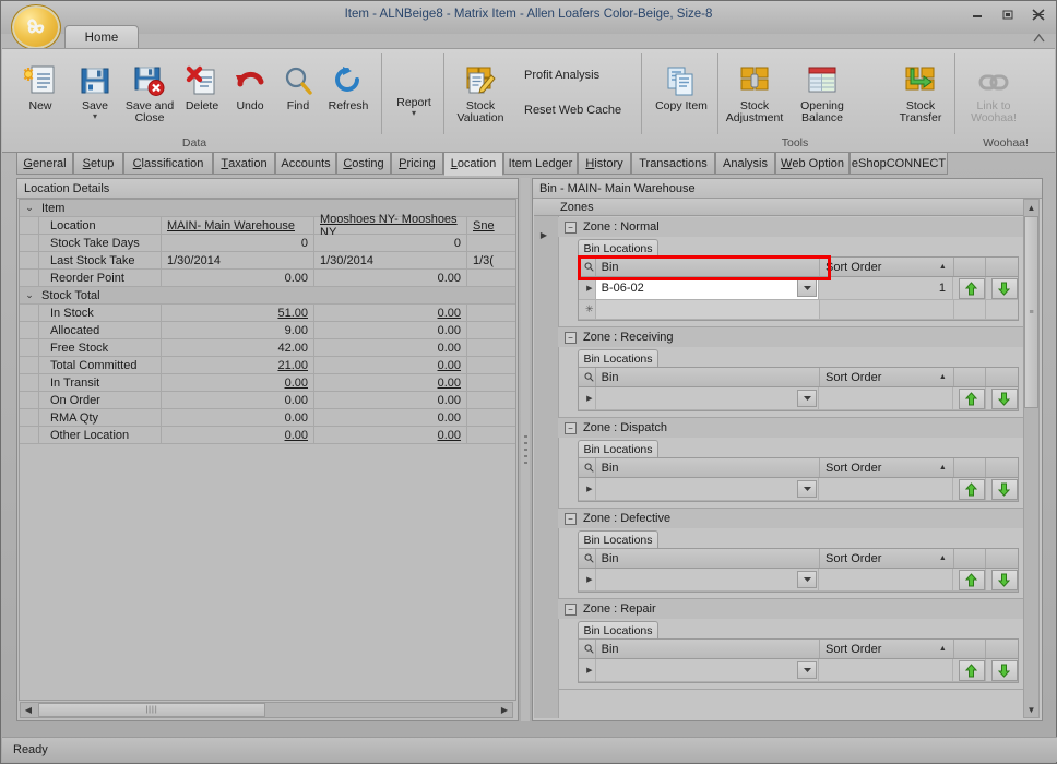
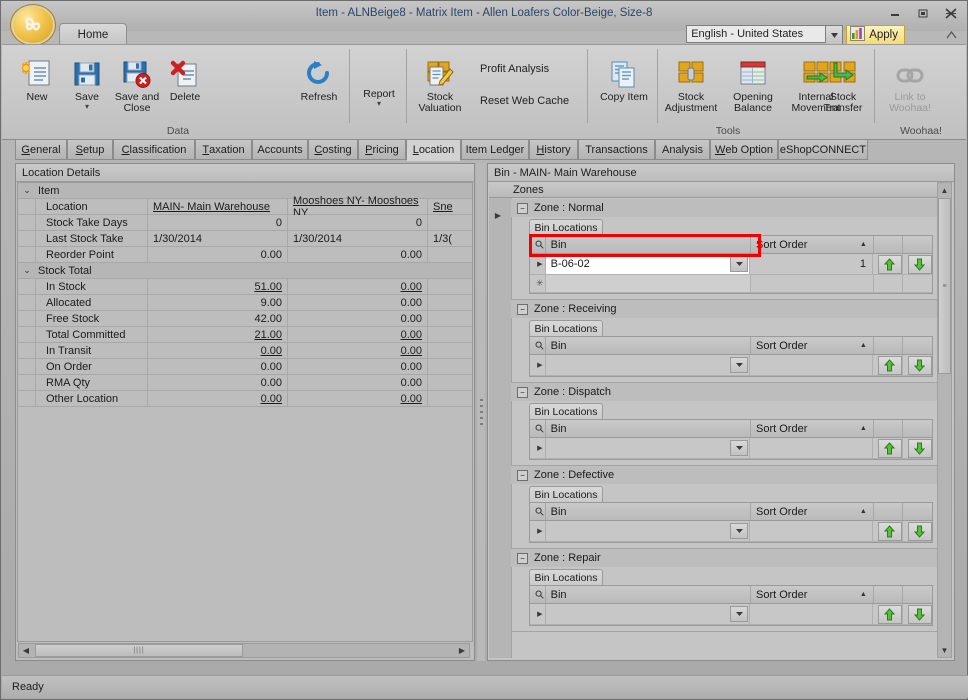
  Item - ALNBeige8 - Matrix Item - Allen Loafers Color-Beige, Size-8
  Home
+ English - United States
+ Apply
  New
  Save
  ▾
  Save and
  Close
  Delete
- Undo
- Find
  Refresh
  Data
  Report
  ▾
  Stock
  Valuation
  Profit Analysis
  Reset Web Cache
  Copy Item
  Stock
  Adjustment
  Opening
  Balance
+ Internal
+ Movement
  Tools
  Stock
  Transfer
  Link to
  Woohaa!
  Woohaa!
  G
  eneral
  S
  etup
  C
  lassification
  T
  axation
  Accounts
  C
  osting
  P
  ricing
  L
  ocation
  Item Ledger
  H
  istory
  Transactions
  Analysis
  W
  eb Option
  eShopCONNECT
  Location Details
  ⌄
  Item
  Location
  MAIN- Main Warehouse
  Mooshoes NY- Mooshoes NY
  Sne
  Stock Take Days
  0
  0
  Last Stock Take
  1/30/2014
  1/30/2014
  1/3(
  Reorder Point
  0.00
  0.00
  ⌄
  Stock Total
  In Stock
  51.00
  0.00
  Allocated
  9.00
  0.00
  Free Stock
  42.00
  0.00
  Total Committed
  21.00
  0.00
  In Transit
  0.00
  0.00
  On Order
  0.00
  0.00
  RMA Qty
  0.00
  0.00
  Other Location
  0.00
  0.00
  ◀
  ▶
  Bin - MAIN- Main Warehouse
  ▶
  Zones
  −
  Zone : Normal
  Bin Locations
  Bin
  Sort Order
  B-06-02
  1
  ✳
  −
  Zone : Receiving
  Bin Locations
  Bin
  Sort Order
  −
  Zone : Dispatch
  Bin Locations
  Bin
  Sort Order
  −
  Zone : Defective
  Bin Locations
  Bin
  Sort Order
  −
  Zone : Repair
  Bin Locations
  Bin
  Sort Order
  ▲
  ▼
  Ready
